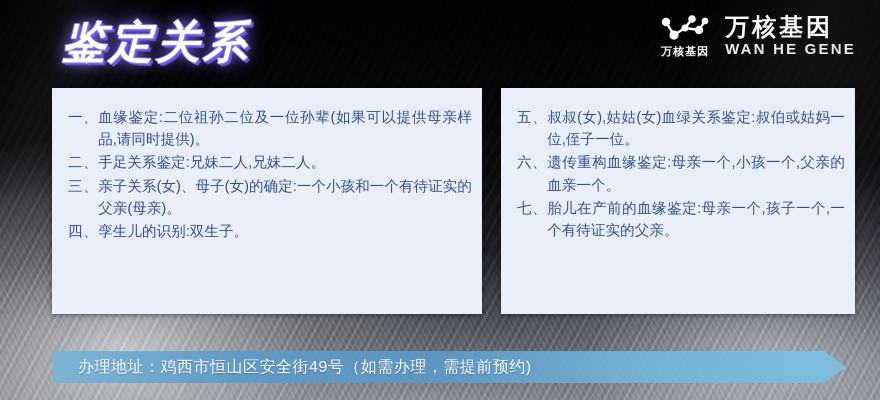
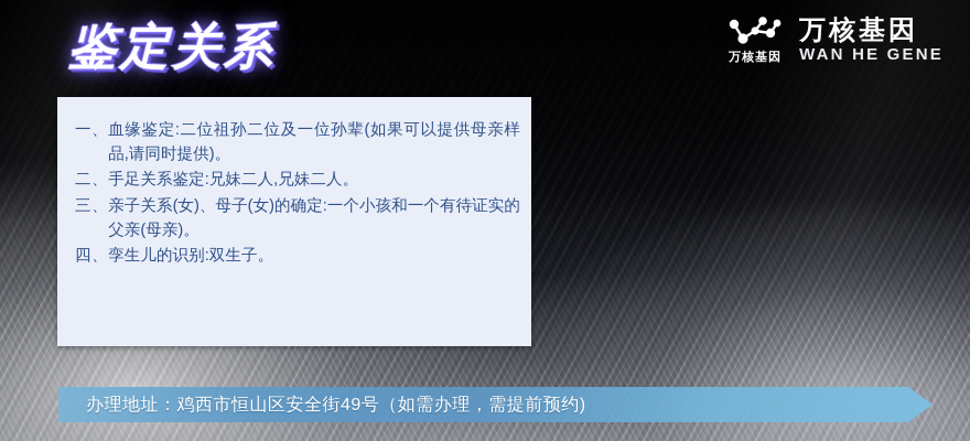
  鉴定关系
  万核基因
  万核基因
  WAN HE GENE
  一、
  血缘鉴定:二位祖孙二位及一位孙辈(如果可以提供母亲样品,请同时提供)。
  二、
  手足关系鉴定:兄妹二人,兄妹二人。
  三、
  亲子关系(女)、母子(女)的确定:一个小孩和一个有待证实的父亲(母亲)。
  四、
  孪生儿的识别:双生子。
- 五、
- 叔叔(女),姑姑(女)血绿关系鉴定:叔伯或姑妈一位,侄子一位。
- 六、
- 遗传重构血缘鉴定:母亲一个,小孩一个,父亲的血亲一个。
- 七、
- 胎儿在产前的血缘鉴定:母亲一个,孩子一个,一个有待证实的父亲。
  办理地址：鸡西市恒山区安全街49号（如需办理，需提前预约)
